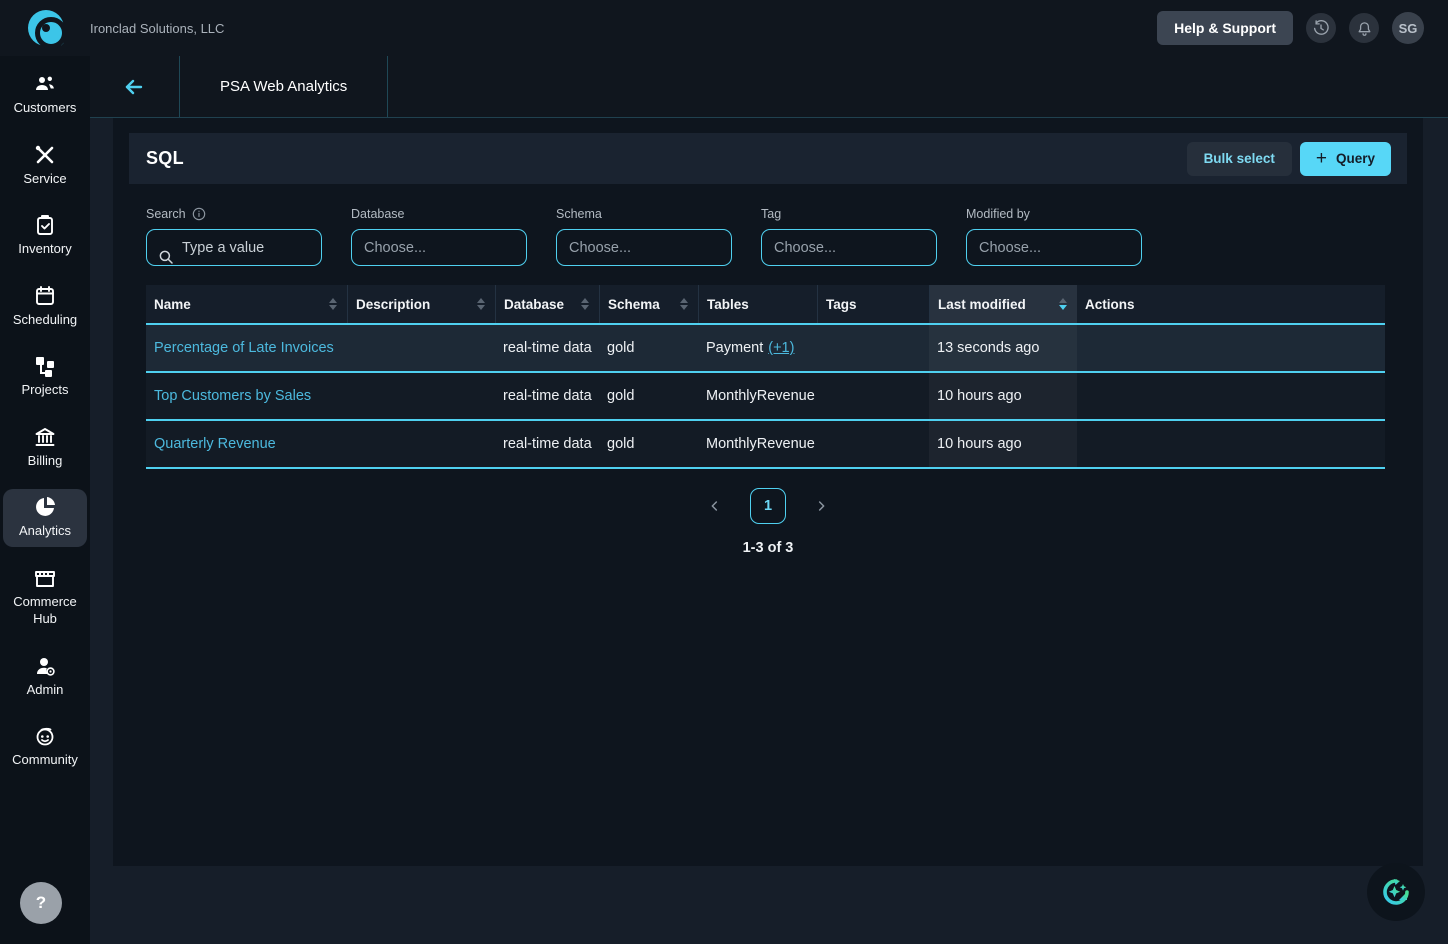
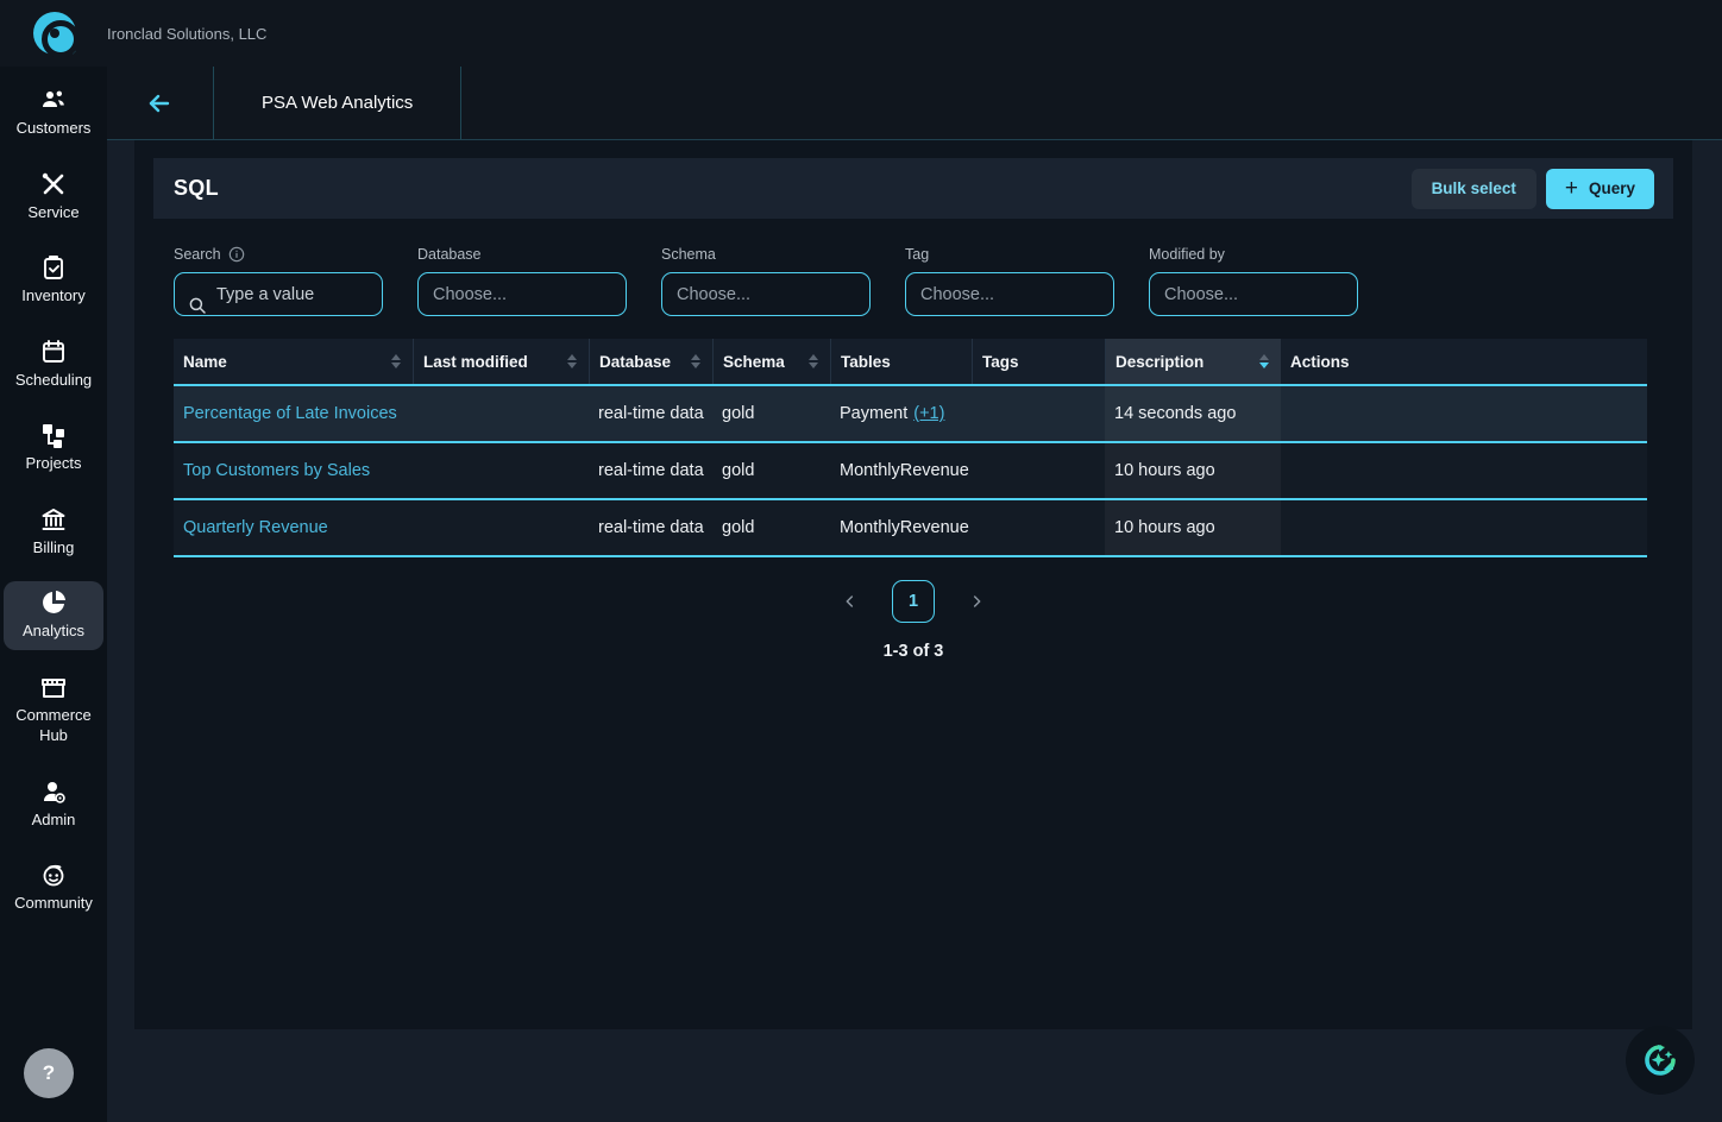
  Ironclad Solutions, LLC
- Help & Support
- SG
  Customers
  Service
  Inventory
  Scheduling
  Projects
  Billing
  Analytics
  Commerce Hub
  Admin
  Community
  ?
  PSA Web Analytics
  SQL
  Bulk select
  +
  Query
  Search
  Type a value
  Database
  Choose...
  Schema
  Choose...
  Tag
  Choose...
  Modified by
  Choose...
  Name
- Description
+ Last modified
  Database
  Schema
  Tables
  Tags
- Last modified
+ Description
  Actions
  Percentage of Late Invoices
  real-time data
  gold
  Payment
  (+1)
- 13 seconds ago
+ 14 seconds ago
  Top Customers by Sales
  real-time data
  gold
  MonthlyRevenue
  10 hours ago
  Quarterly Revenue
  real-time data
  gold
  MonthlyRevenue
  10 hours ago
  1
  1-3 of 3
